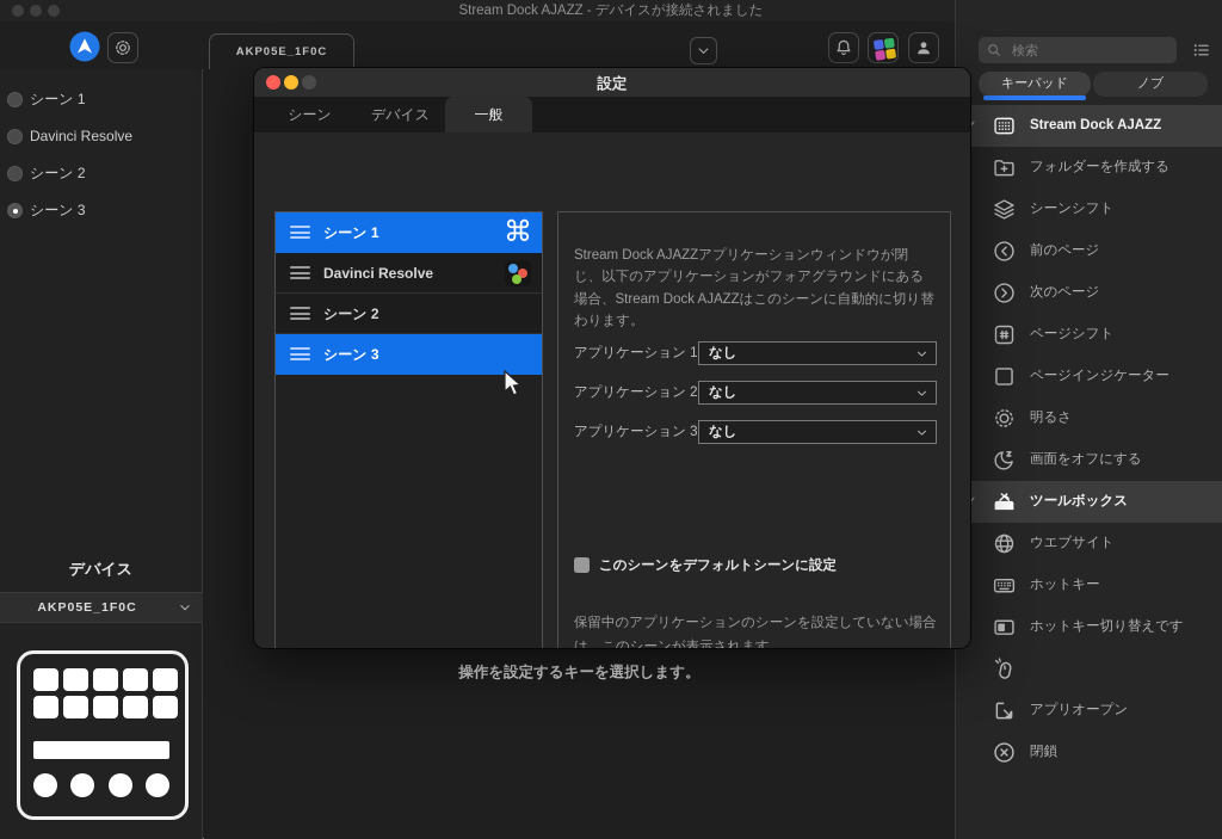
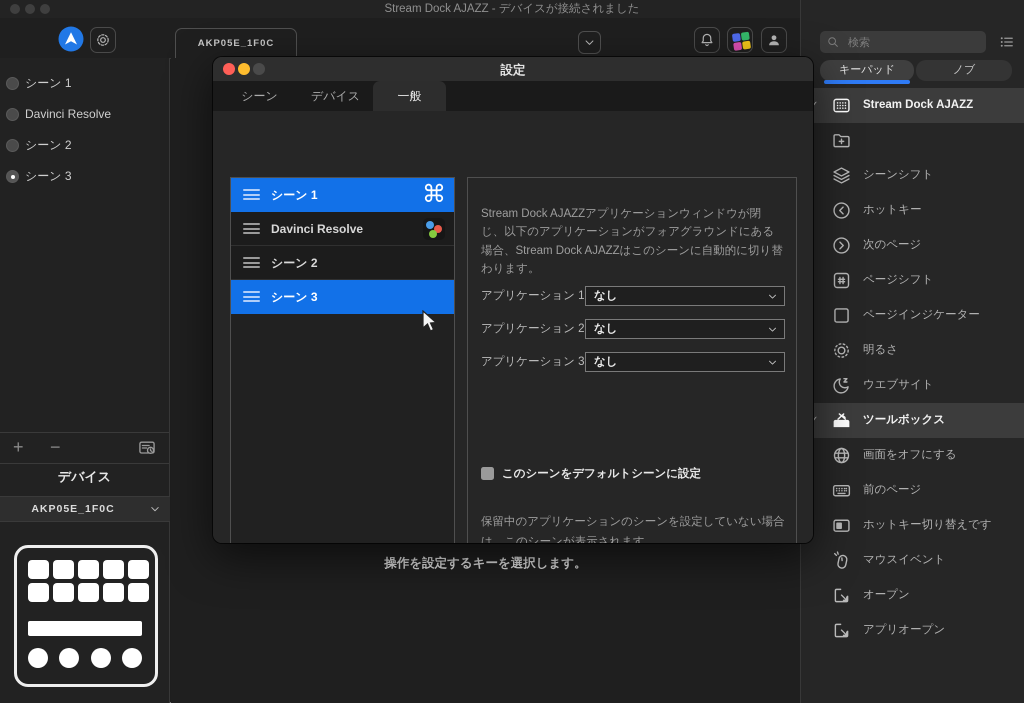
  Stream Dock AJAZZ - デバイスが接続されました
  AKP05E_1F0C
  シーン 1
  Davinci Resolve
  シーン 2
  シーン 3
+ +
+ −
  デバイス
  AKP05E_1F0C
  操作を設定するキーを選択します。
  検索
  キーパッド
  ノブ
  Stream Dock AJAZZ
- フォルダーを作成する
  シーンシフト
- 前のページ
+ ホットキー
  次のページ
  ページシフト
  ページインジケーター
  明るさ
- 画面をオフにする
+ ウエブサイト
  ツールボックス
- ウエブサイト
+ 画面をオフにする
- ホットキー
+ 前のページ
  ホットキー切り替えです
+ マウスイベント
+ オープン
  アプリオープン
- 閉鎖
  設定
  シーン
  デバイス
  一般
  シーン 1
  ⌘
  Davinci Resolve
  シーン 2
  シーン 3
  Stream Dock AJAZZアプリケーションウィンドウが閉じ、以下のアプリケーションがフォアグラウンドにある場合、Stream Dock AJAZZはこのシーンに自動的に切り替わります。
  アプリケーション 1
  なし
  アプリケーション 2
  なし
  アプリケーション 3
  なし
  このシーンをデフォルトシーンに設定
  保留中のアプリケーションのシーンを設定していない場合は、このシーンが表示されます。
